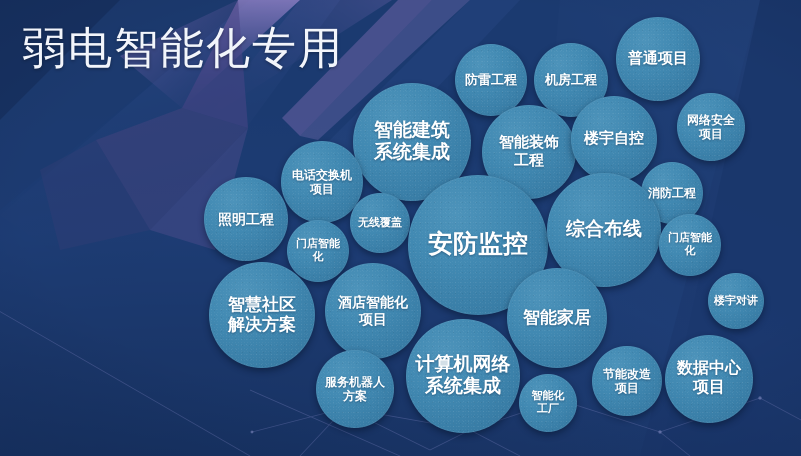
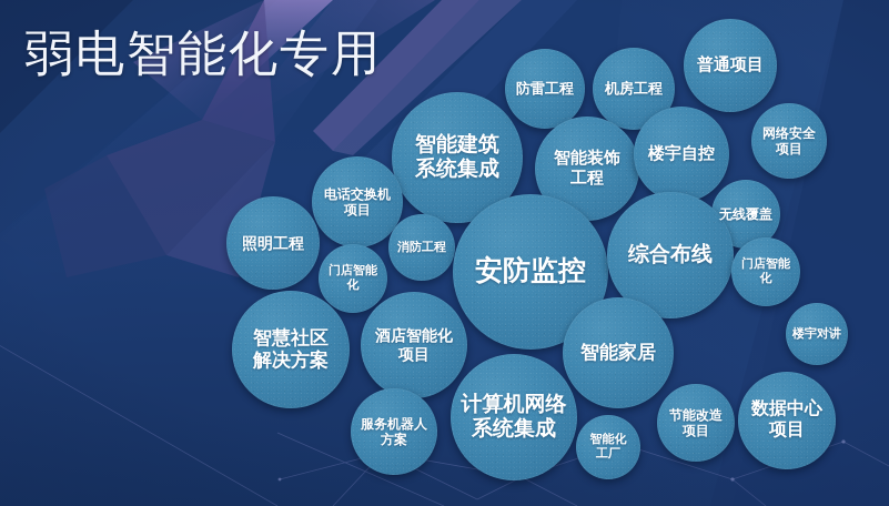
  弱电智能化专用
  智能建筑
  系统集成
  防雷工程
  机房工程
  普通项目
  网络安全
  项目
  智能装饰
  工程
  楼宇自控
- 消防工程
+ 无线覆盖
  电话交换机
  项目
  照明工程
- 无线覆盖
+ 消防工程
  门店智能
  化
  安防监控
  综合布线
  门店智能
  化
  楼宇对讲
  智慧社区
  解决方案
  酒店智能化
  项目
  智能家居
  计算机网络
  系统集成
  服务机器人
  方案
  智能化
  工厂
  节能改造
  项目
  数据中心
  项目
